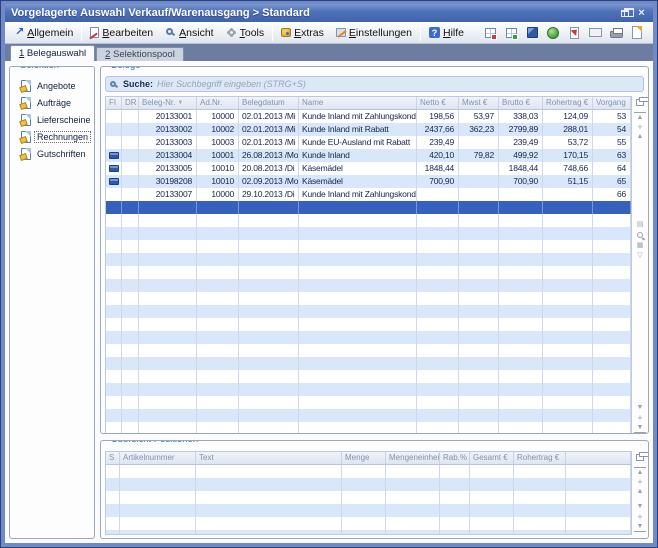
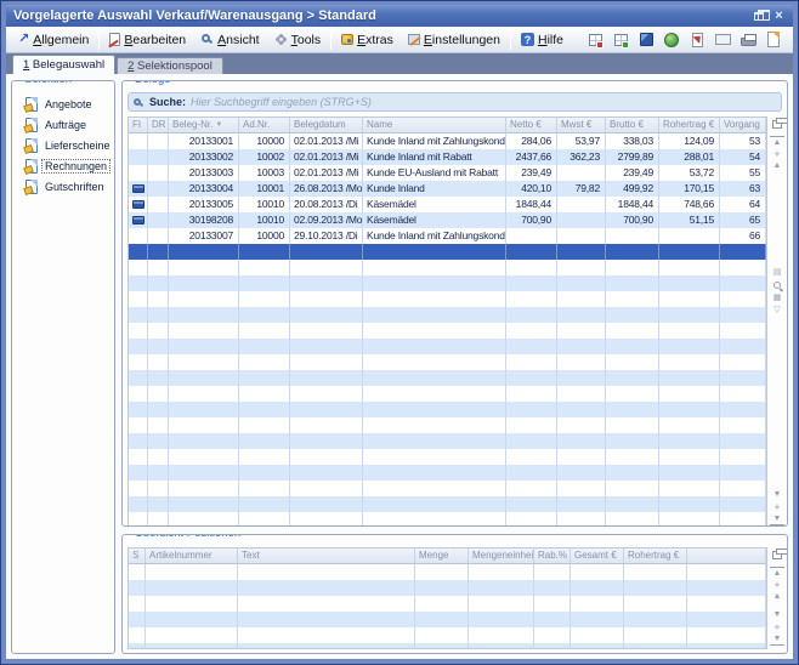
  Vorgelagerte Auswahl Verkauf/Warenausgang > Standard
  ×
  ↗
  Allgemein
  Bearbeiten
  Ansicht
  Tools
  Extras
  Einstellungen
  ?
  Hilfe
  1 Belegauswahl
  2 Selektionspool
  Angebote
  Aufträge
  Lieferscheine
  Rechnungen
  Gutschriften
  Suche:
  Hier Suchbegriff eingeben (STRG+S)
  FI
  DR
  Beleg-Nr.
  Ad.Nr.
  Belegdatum
  Name
  Netto €
  Mwst €
  Brutto €
  Rohertrag €
  Vorgang
  20133001
  10000
  02.01.2013 /Mi
  Kunde Inland mit Zahlungskondi
- 198,56
+ 284,06
  53,97
  338,03
  124,09
  53
  20133002
  10002
  02.01.2013 /Mi
  Kunde Inland mit Rabatt
  2437,66
  362,23
  2799,89
  288,01
  54
  20133003
  10003
  02.01.2013 /Mi
  Kunde EU-Ausland mit Rabatt
  239,49
  239,49
  53,72
  55
  20133004
  10001
  26.08.2013 /Mo
  Kunde Inland
  420,10
  79,82
  499,92
  170,15
  63
  20133005
  10010
  20.08.2013 /Di
  Käsemädel
  1848,44
  1848,44
  748,66
  64
  30198208
  10010
  02.09.2013 /Mo
  Käsemädel
  700,90
  700,90
  51,15
  65
  20133007
  10000
  29.10.2013 /Di
  Kunde Inland mit Zahlungskondi
  66
  +
  +
  S
  Artikelnummer
  Text
  Menge
  Mengeneinhei
  Rab.%
  Gesamt €
  Rohertrag €
  +
  +
